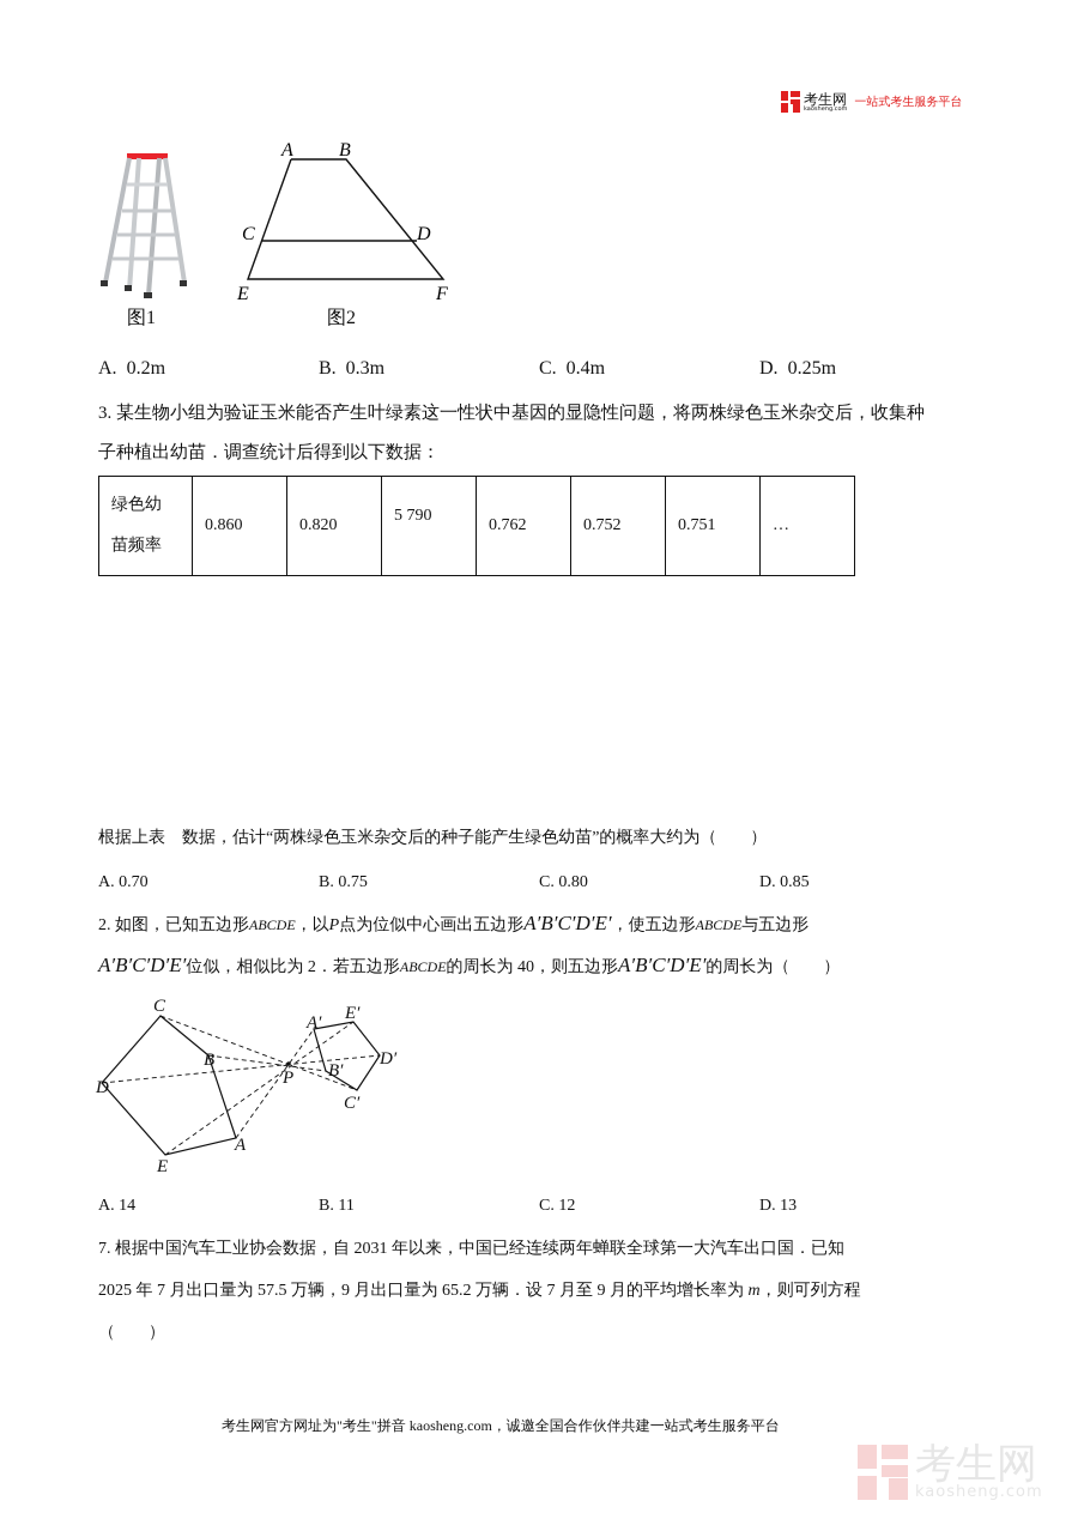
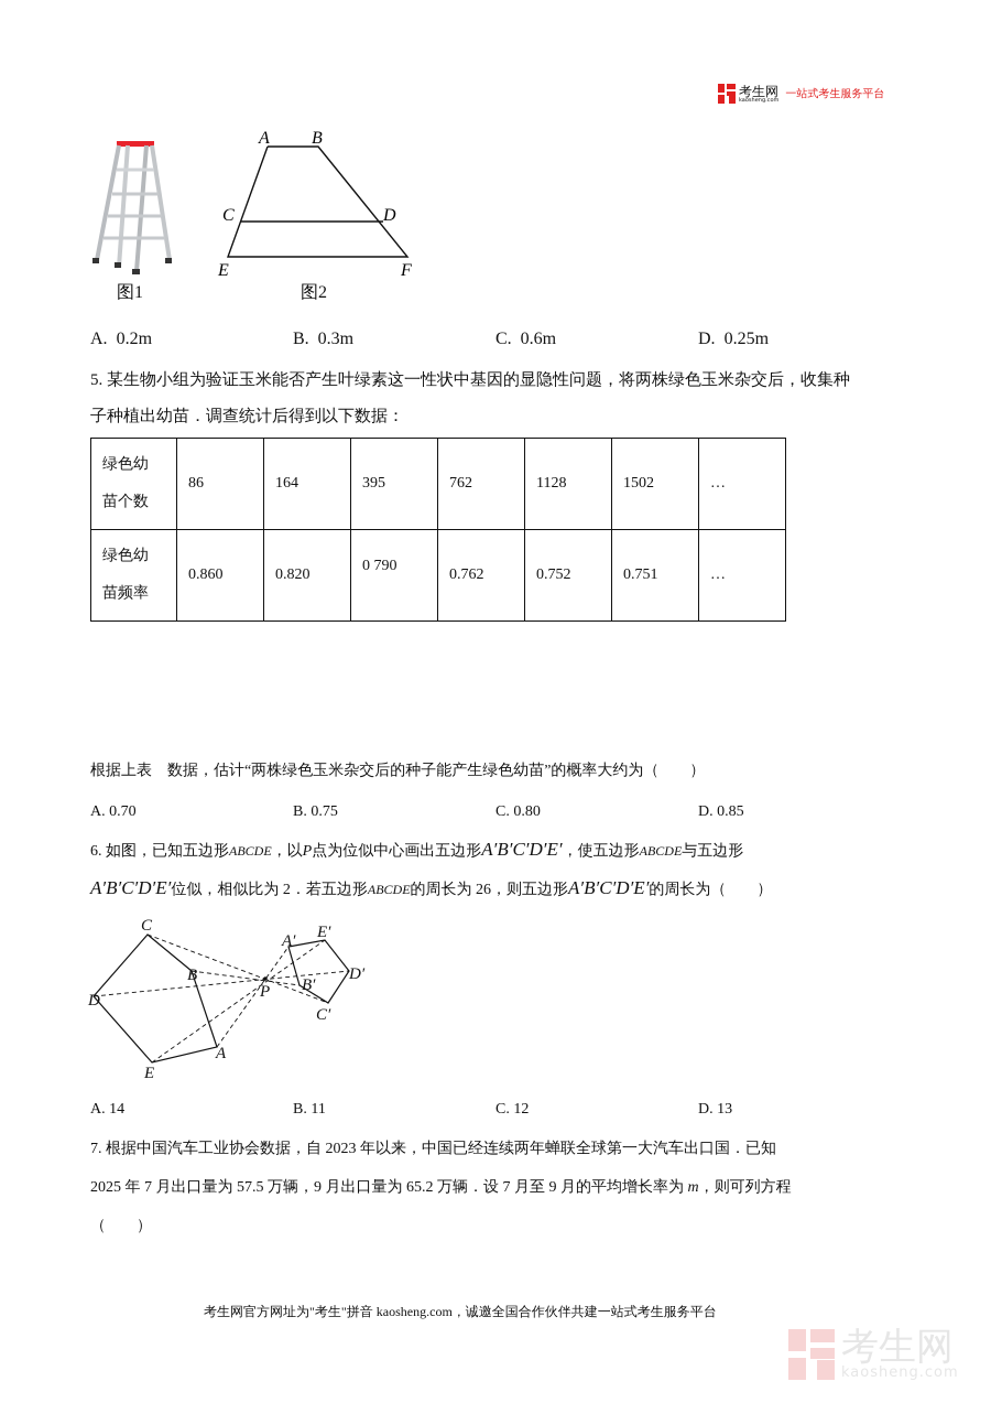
  考生网
  一站式考生服务平台
  图1
  A
  B
  C
  D
  E
  F
  图2
  A. 0.2m
  B. 0.3m
- C. 0.4m
+ C. 0.6m
  D. 0.25m
- 3. 某生物小组为验证玉米能否产生叶绿素这一性状中基因的显隐性问题，将两株绿色玉米杂交后，收集种
+ 5. 某生物小组为验证玉米能否产生叶绿素这一性状中基因的显隐性问题，将两株绿色玉米杂交后，收集种
  子种植出幼苗．调查统计后得到以下数据：
+ 绿色幼苗个数	86	164	395	762	1128	1502	…
- 绿色幼苗频率	0.860	0.820	5 790	0.762	0.752	0.751	…
+ 绿色幼苗频率	0.860	0.820	0 790	0.762	0.752	0.751	…
  根据上表 数据，估计“两株绿色玉米杂交后的种子能产生绿色幼苗”的概率大约为（ ）
  A. 0.70
  B. 0.75
  C. 0.80
  D. 0.85
- 2. 如图，已知五边形ABCDE，以P点为位似中心画出五边形A′B′C′D′E′，使五边形ABCDE与五边形
+ 6. 如图，已知五边形ABCDE，以P点为位似中心画出五边形A′B′C′D′E′，使五边形ABCDE与五边形
- A′B′C′D′E′位似，相似比为 2．若五边形ABCDE的周长为 40，则五边形A′B′C′D′E′的周长为（ ）
+ A′B′C′D′E′位似，相似比为 2．若五边形ABCDE的周长为 26，则五边形A′B′C′D′E′的周长为（ ）
  C
  B
  D
  A
  E
  P
  A′
  E′
  D′
  B′
  C′
  A. 14
  B. 11
  C. 12
  D. 13
- 7. 根据中国汽车工业协会数据，自 2031 年以来，中国已经连续两年蝉联全球第一大汽车出口国．已知
+ 7. 根据中国汽车工业协会数据，自 2023 年以来，中国已经连续两年蝉联全球第一大汽车出口国．已知
  2025 年 7 月出口量为 57.5 万辆，9 月出口量为 65.2 万辆．设 7 月至 9 月的平均增长率为 m，则可列方程
  （ ）
  考生网官方网址为"考生"拼音 kaosheng.com，诚邀全国合作伙伴共建一站式考生服务平台
  考生网
  kaosheng.com
